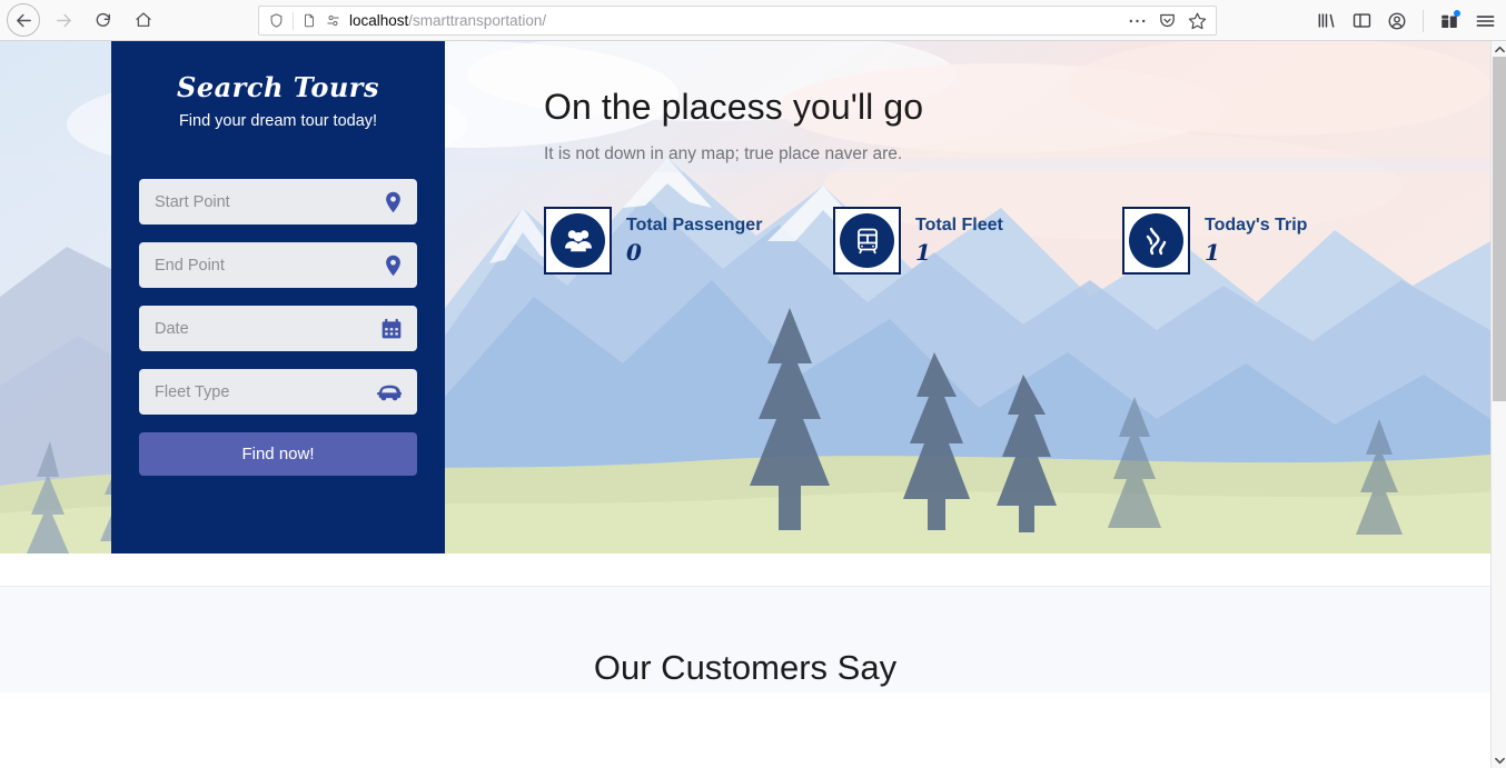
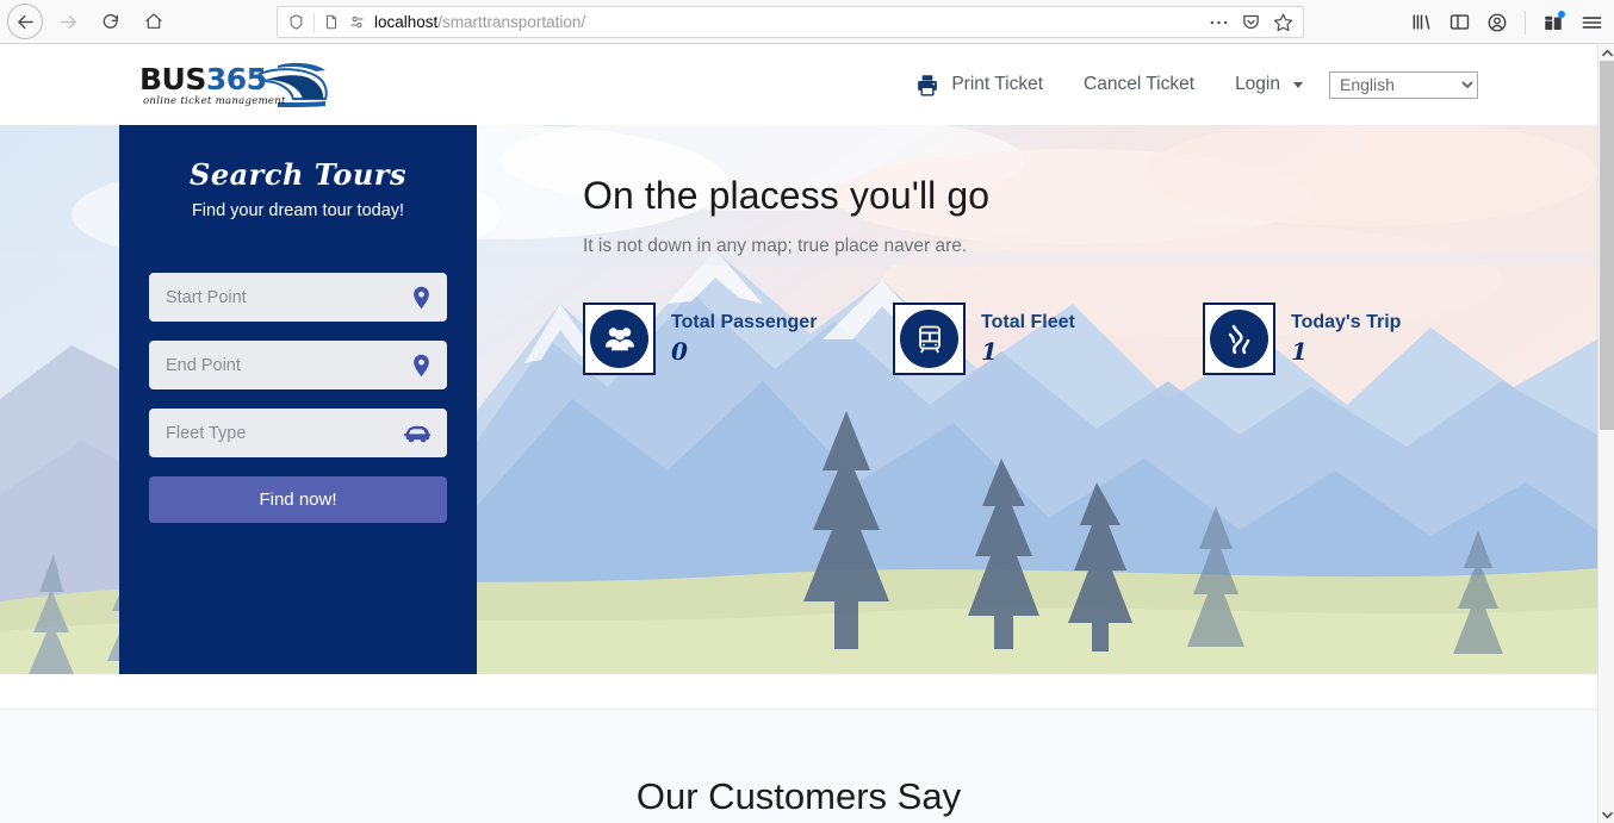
  localhost/smarttransportation/
+ BUS365
+ online ticket management
+ Print Ticket
+ Cancel Ticket
+ Login
+ English
  Search Tours
  Find your dream tour today!
  Start Point
  End Point
- Date
  Fleet Type
  Find now!
  On the placess you'll go
  It is not down in any map; true place naver are.
  Total Passenger
  0
  Total Fleet
  1
  Today's Trip
  1
  Our Customers Say
